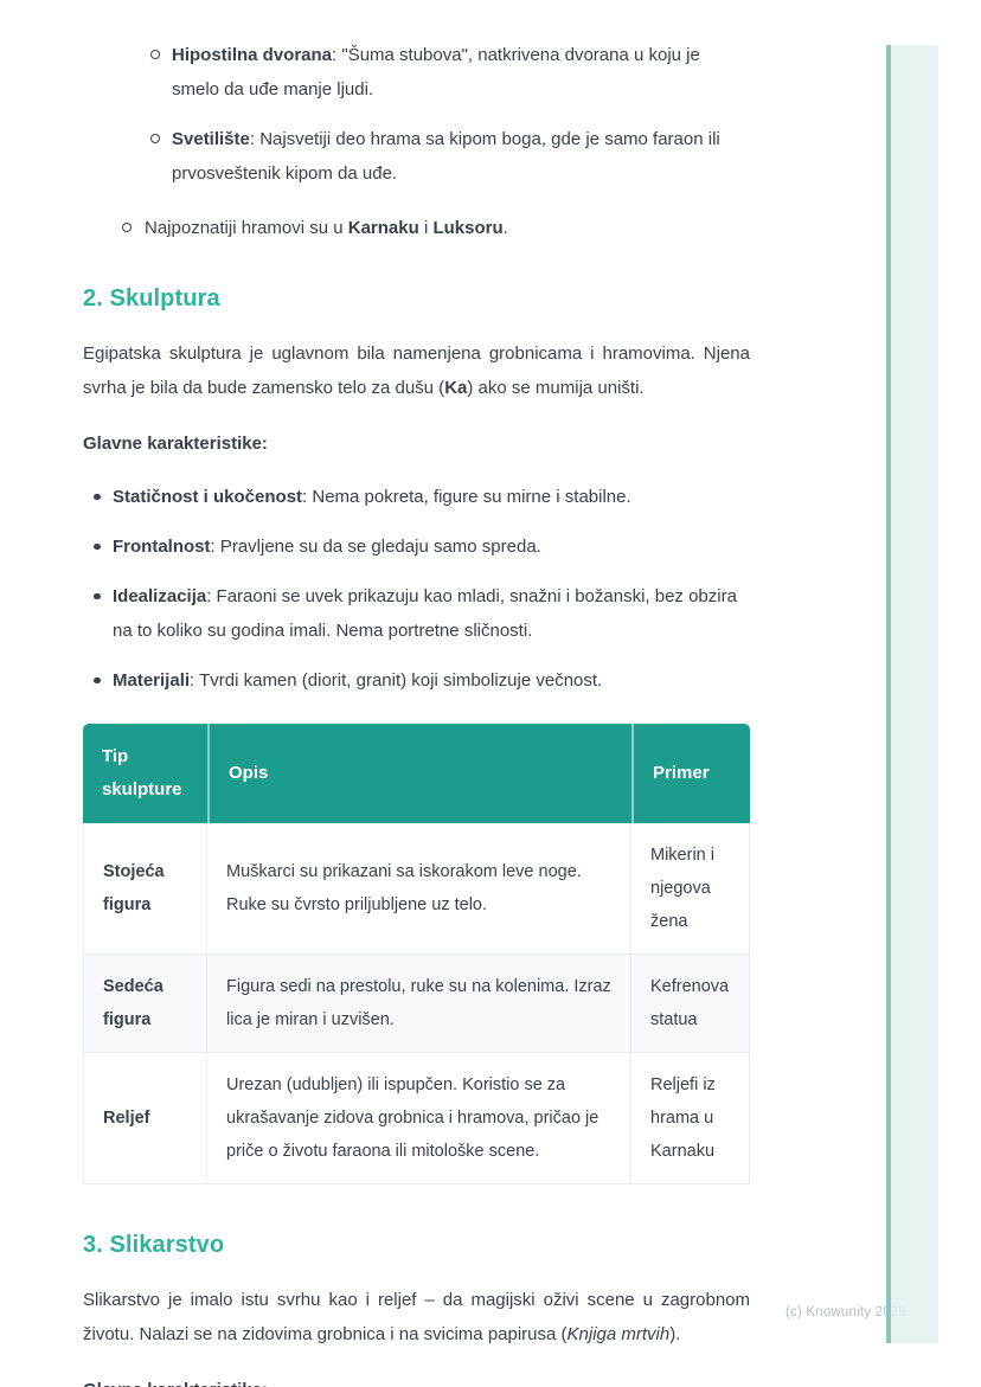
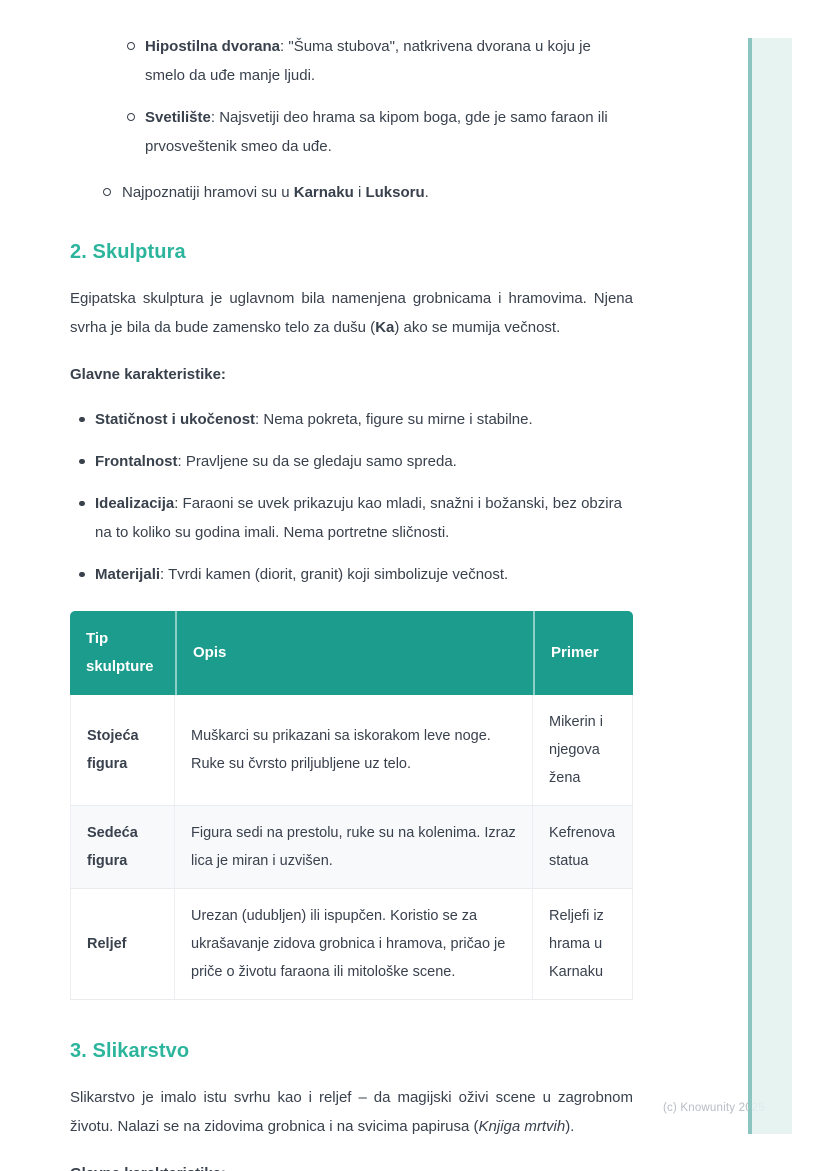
  Hipostilna dvorana: "Šuma stubova", natkrivena dvorana u koju je smelo da uđe manje ljudi.
- Svetilište: Najsvetiji deo hrama sa kipom boga, gde je samo faraon ili prvosveštenik kipom da uđe.
+ Svetilište: Najsvetiji deo hrama sa kipom boga, gde je samo faraon ili prvosveštenik smeo da uđe.
  Najpoznatiji hramovi su u Karnaku i Luksoru.
  2. Skulptura
- Egipatska skulptura je uglavnom bila namenjena grobnicama i hramovima. Njena svrha je bila da bude zamensko telo za dušu (Ka) ako se mumija uništi.
+ Egipatska skulptura je uglavnom bila namenjena grobnicama i hramovima. Njena svrha je bila da bude zamensko telo za dušu (Ka) ako se mumija večnost.
  Glavne karakteristike:
  Statičnost i ukočenost: Nema pokreta, figure su mirne i stabilne.
  Frontalnost: Pravljene su da se gledaju samo spreda.
  Idealizacija: Faraoni se uvek prikazuju kao mladi, snažni i božanski, bez obzira na to koliko su godina imali. Nema portretne sličnosti.
  Materijali: Tvrdi kamen (diorit, granit) koji simbolizuje večnost.
  Tip skulpture	Opis	Primer
  Stojeća figura	Muškarci su prikazani sa iskorakom leve noge. Ruke su čvrsto priljubljene uz telo.	Mikerin i njegova žena
  Sedeća figura	Figura sedi na prestolu, ruke su na kolenima. Izraz lica je miran i uzvišen.	Kefrenova statua
  Reljef	Urezan (udubljen) ili ispupčen. Koristio se za ukrašavanje zidova grobnica i hramova, pričao je priče o životu faraona ili mitološke scene.	Reljefi iz hrama u Karnaku
  3. Slikarstvo
  Slikarstvo je imalo istu svrhu kao i reljef – da magijski oživi scene u zagrobnom životu. Nalazi se na zidovima grobnica i na svicima papirusa (Knjiga mrtvih).
  (c) Knowunity 2025
